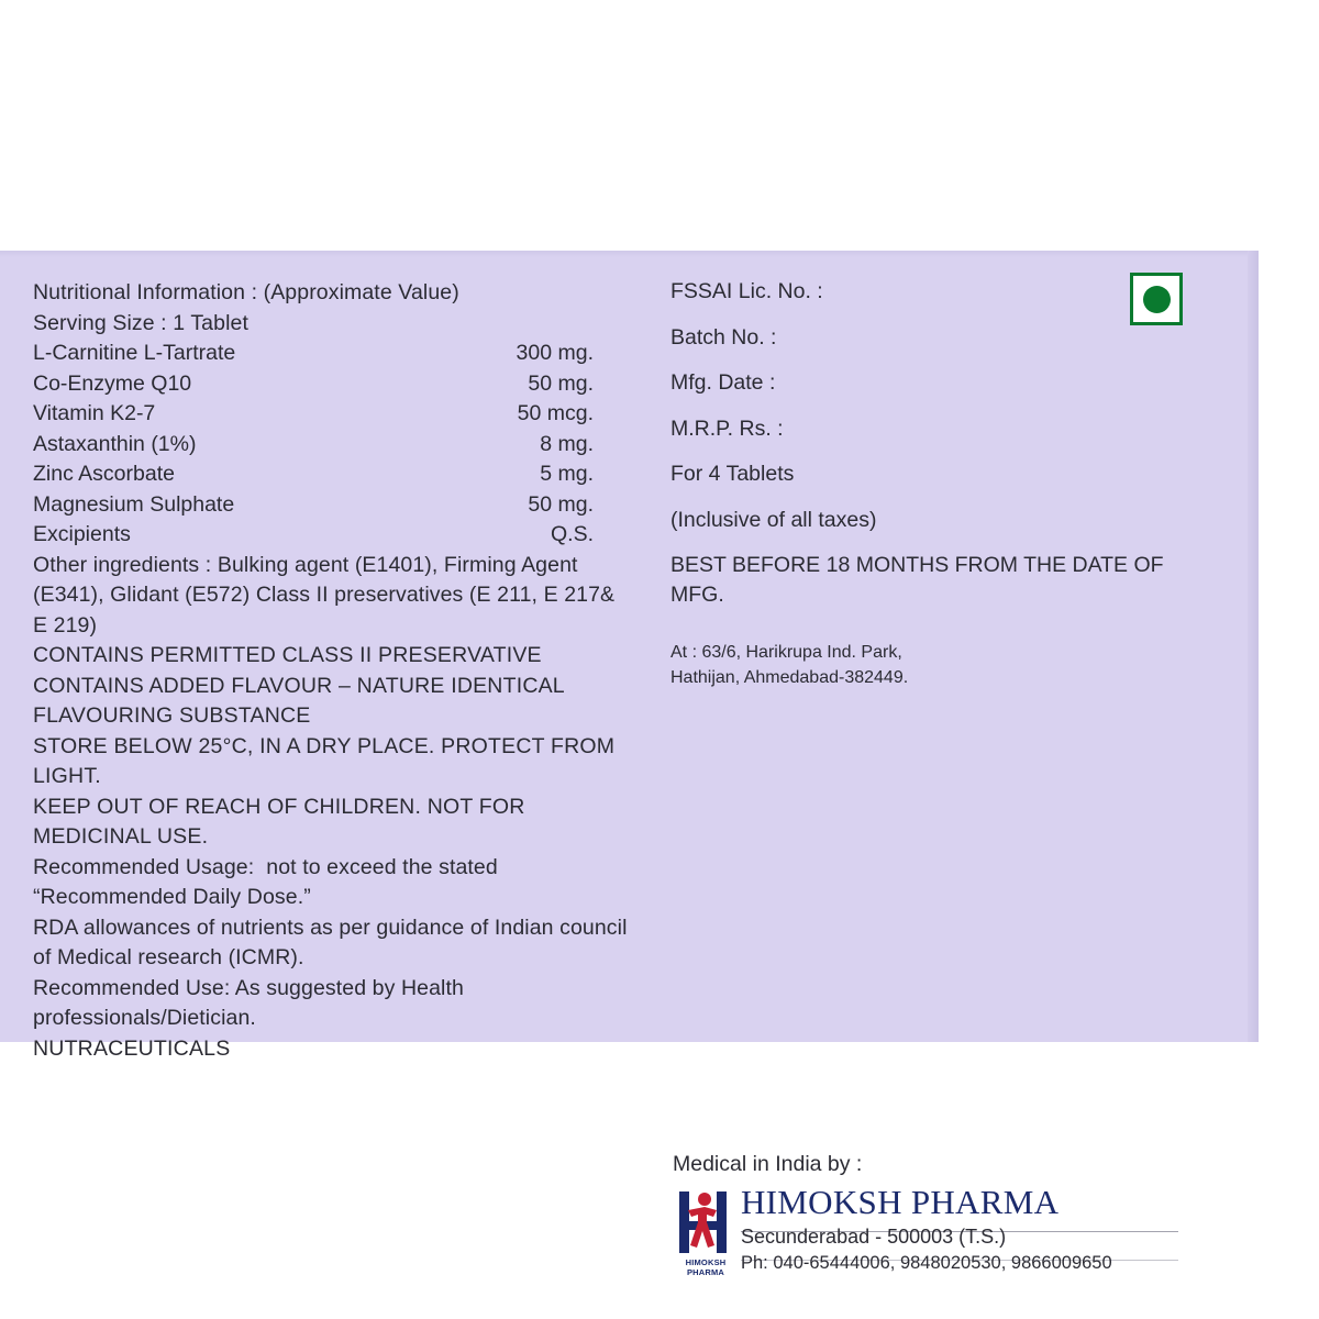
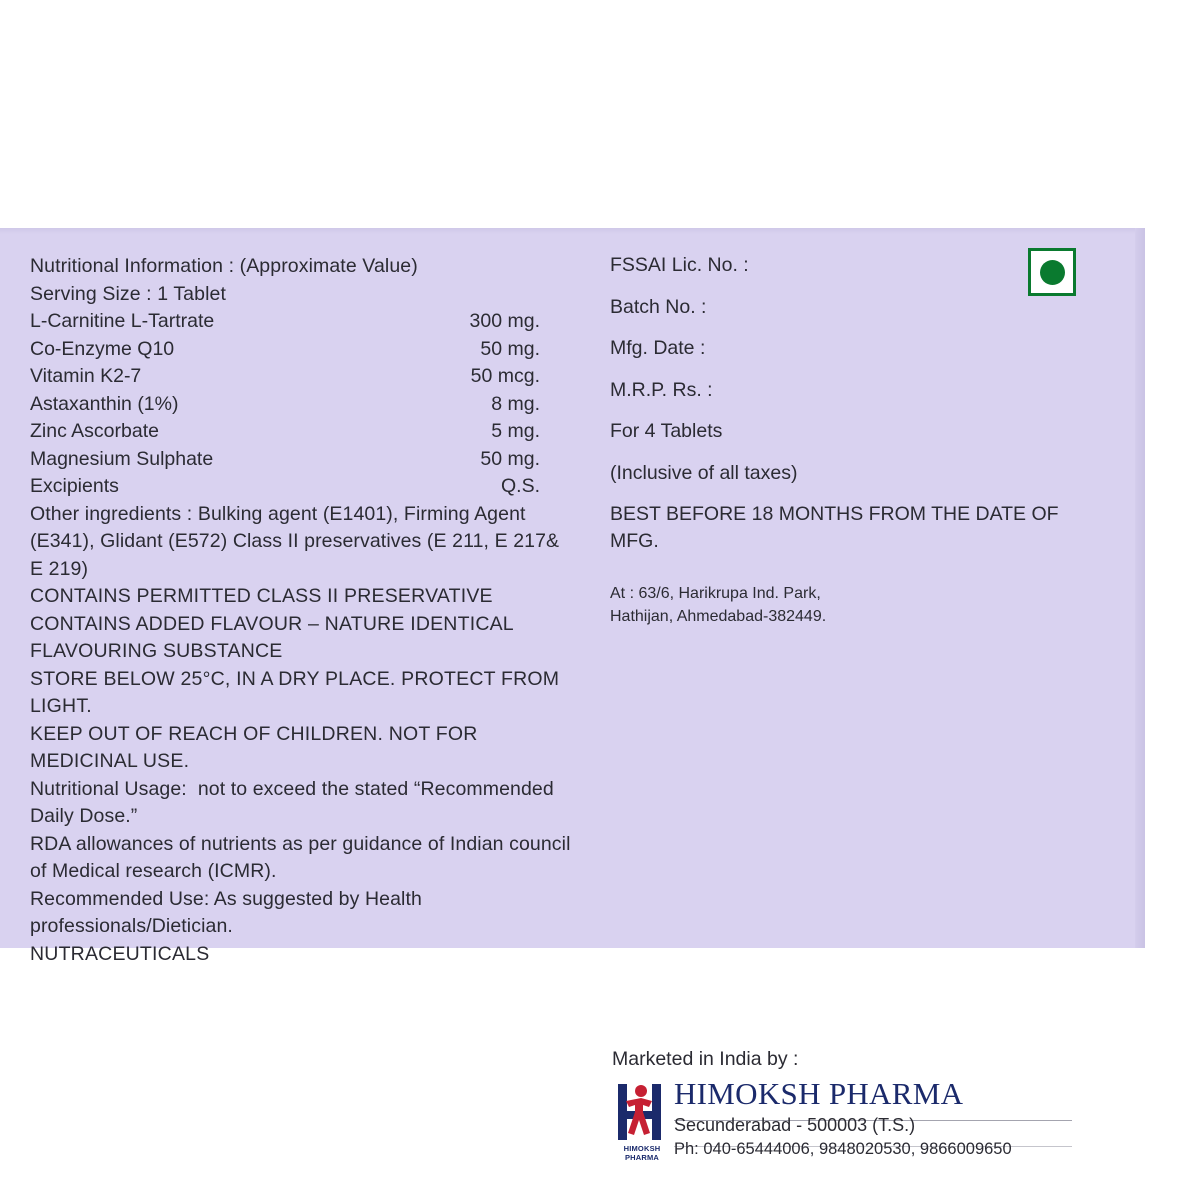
  Nutritional Information : (Approximate Value)
  Serving Size : 1 Tablet
  L-Carnitine L-Tartrate
  300 mg.
  Co-Enzyme Q10
  50 mg.
  Vitamin K2-7
  50 mcg.
  Astaxanthin (1%)
  8 mg.
  Zinc Ascorbate
  5 mg.
  Magnesium Sulphate
  50 mg.
  Excipients
  Q.S.
  Other ingredients : Bulking agent (E1401), Firming Agent (E341), Glidant (E572) Class II preservatives (E 211, E 217& E 219)
  CONTAINS PERMITTED CLASS II PRESERVATIVE
  CONTAINS ADDED FLAVOUR – NATURE IDENTICAL FLAVOURING SUBSTANCE
  STORE BELOW 25°C, IN A DRY PLACE. PROTECT FROM LIGHT.
  KEEP OUT OF REACH OF CHILDREN. NOT FOR MEDICINAL USE.
- Recommended Usage: not to exceed the stated “Recommended Daily Dose.”
+ Nutritional Usage: not to exceed the stated “Recommended Daily Dose.”
  RDA allowances of nutrients as per guidance of Indian council of Medical research (ICMR).
  Recommended Use: As suggested by Health professionals/Dietician.
  NUTRACEUTICALS
  FSSAI Lic. No. :
  Batch No. :
  Mfg. Date :
  M.R.P. Rs. :
  For 4 Tablets
  (Inclusive of all taxes)
  BEST BEFORE 18 MONTHS FROM THE DATE OF MFG.
  At : 63/6, Harikrupa Ind. Park,
  Hathijan, Ahmedabad-382449.
- Medical in India by :
+ Marketed in India by :
  HIMOKSH PHARMA
  HIMOKSH PHARMA
  Secunderabad - 500003 (T.S.)
  Ph: 040-65444006, 9848020530, 9866009650
